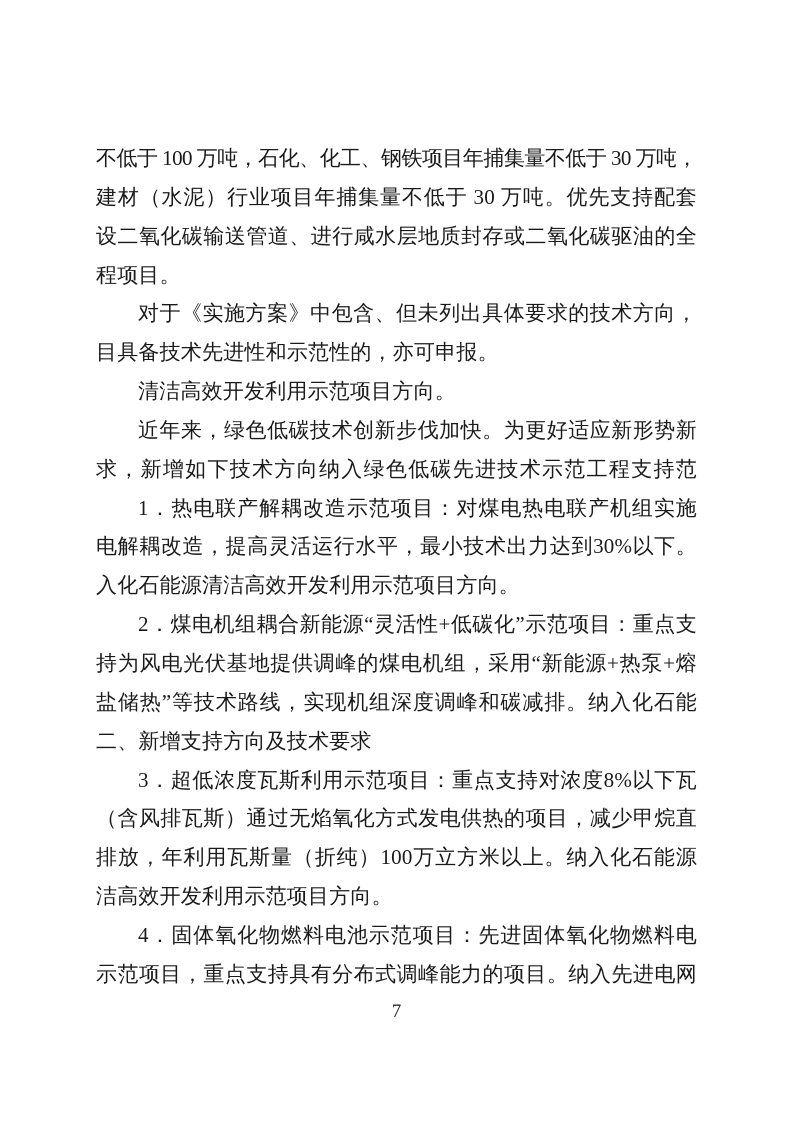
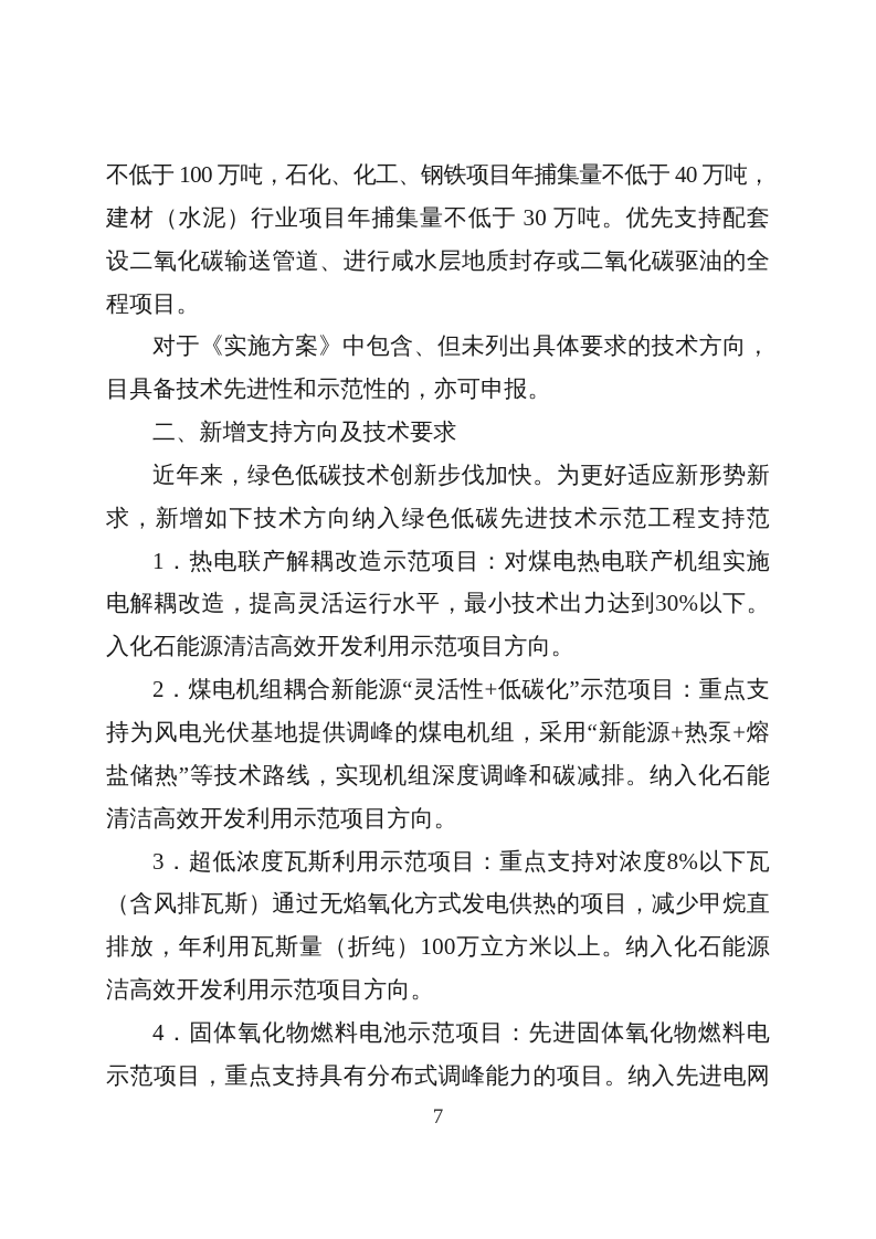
- 不低于 100 万吨，石化、化工、钢铁项目年捕集量不低于 30 万吨，
+ 不低于 100 万吨，石化、化工、钢铁项目年捕集量不低于 40 万吨，
  建材（水泥）行业项目年捕集量不低于 30 万吨。优先支持配套
  设二氧化碳输送管道、进行咸水层地质封存或二氧化碳驱油的全
  程项目。
  对于《实施方案》中包含、但未列出具体要求的技术方向，
  目具备技术先进性和示范性的，亦可申报。
- 清洁高效开发利用示范项目方向。
+ 二、新增支持方向及技术要求
  近年来，绿色低碳技术创新步伐加快。为更好适应新形势新
  求，新增如下技术方向纳入绿色低碳先进技术示范工程支持范
  1．热电联产解耦改造示范项目：对煤电热电联产机组实施
  电解耦改造，提高灵活运行水平，最小技术出力达到30%以下。
  入化石能源清洁高效开发利用示范项目方向。
  2．煤电机组耦合新能源“灵活性+低碳化”示范项目：重点支
  持为风电光伏基地提供调峰的煤电机组，采用“新能源+热泵+熔
  盐储热”等技术路线，实现机组深度调峰和碳减排。纳入化石能
- 二、新增支持方向及技术要求
+ 清洁高效开发利用示范项目方向。
  3．超低浓度瓦斯利用示范项目：重点支持对浓度8%以下瓦
  （含风排瓦斯）通过无焰氧化方式发电供热的项目，减少甲烷直
  排放，年利用瓦斯量（折纯）100万立方米以上。纳入化石能源
  洁高效开发利用示范项目方向。
  4．固体氧化物燃料电池示范项目：先进固体氧化物燃料电
  示范项目，重点支持具有分布式调峰能力的项目。纳入先进电网
  7
